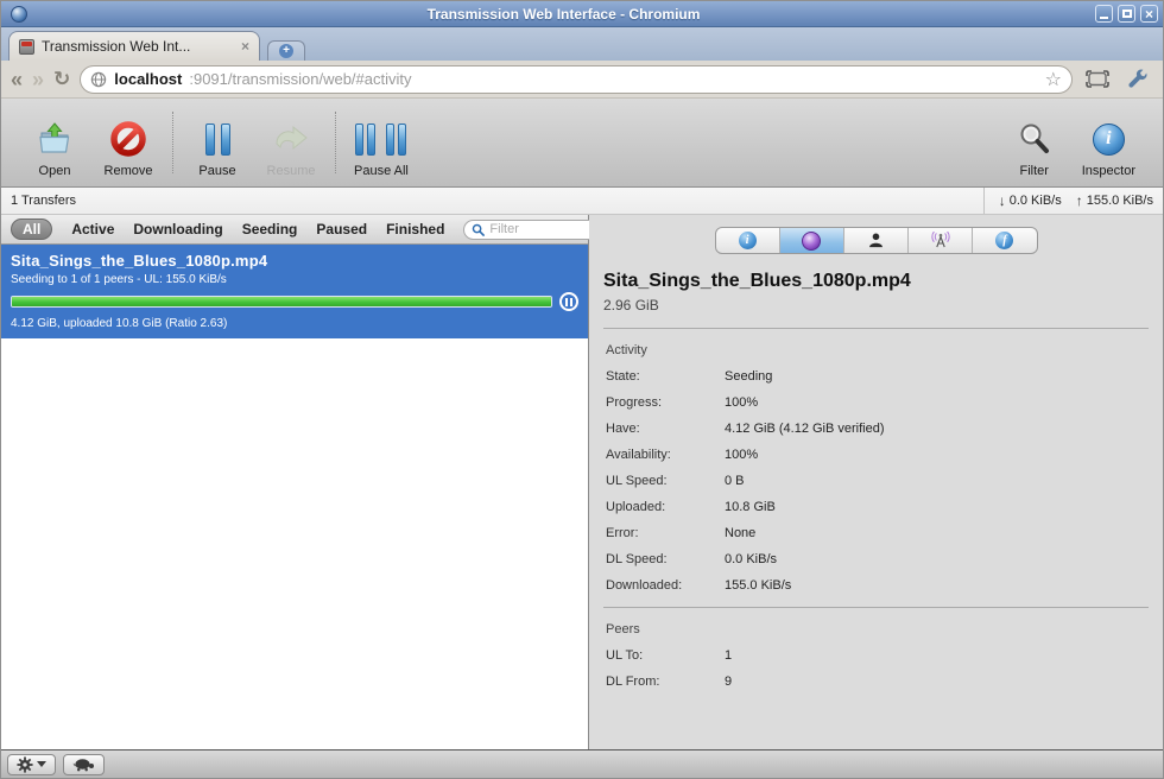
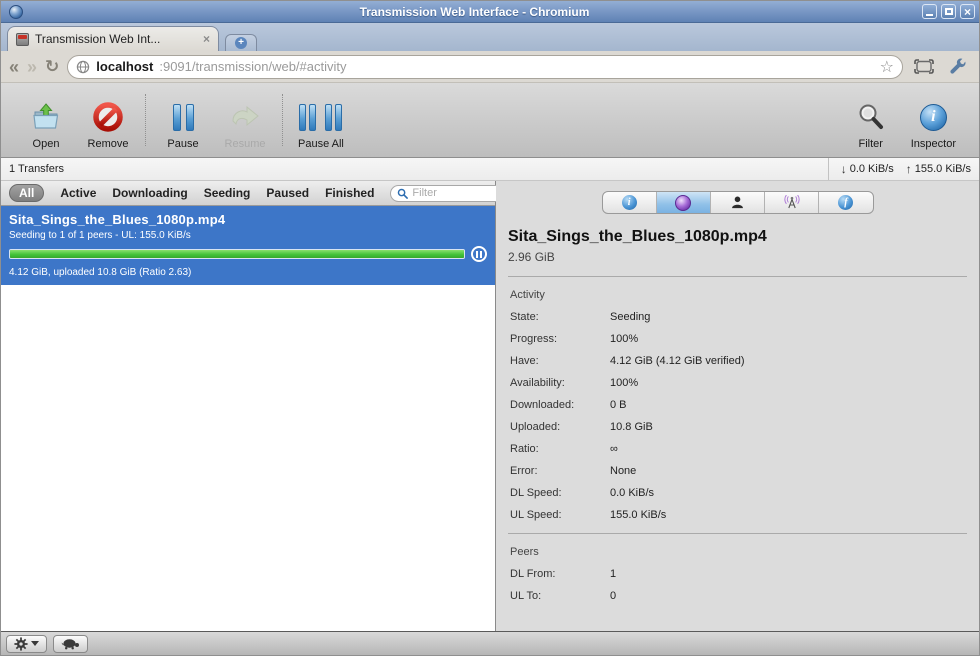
  Transmission Web Interface - Chromium
  ×
  Transmission Web Int...
  ×
  +
  «
  »
  ↻
  localhost
  :9091/transmission/web/#activity
  ☆
  Open
  Remove
  Pause
  Resume
  Pause All
  Filter
  i
  Inspector
  1 Transfers
  ↓
  0.0 KiB/s
  ↑
  155.0 KiB/s
  All
  Active
  Downloading
  Seeding
  Paused
  Finished
  Filter
  Sita_Sings_the_Blues_1080p.mp4
  Seeding to 1 of 1 peers - UL: 155.0 KiB/s
  4.12 GiB, uploaded 10.8 GiB (Ratio 2.63)
  i
  f
  Sita_Sings_the_Blues_1080p.mp4
  2.96 GiB
  Activity
  State:
  Seeding
  Progress:
  100%
  Have:
  4.12 GiB (4.12 GiB verified)
  Availability:
  100%
- UL Speed:
+ Downloaded:
  0 B
  Uploaded:
  10.8 GiB
+ Ratio:
+ ∞
  Error:
  None
  DL Speed:
  0.0 KiB/s
- Downloaded:
+ UL Speed:
  155.0 KiB/s
  Peers
- UL To:
+ DL From:
  1
- DL From:
+ UL To:
- 9
+ 0
